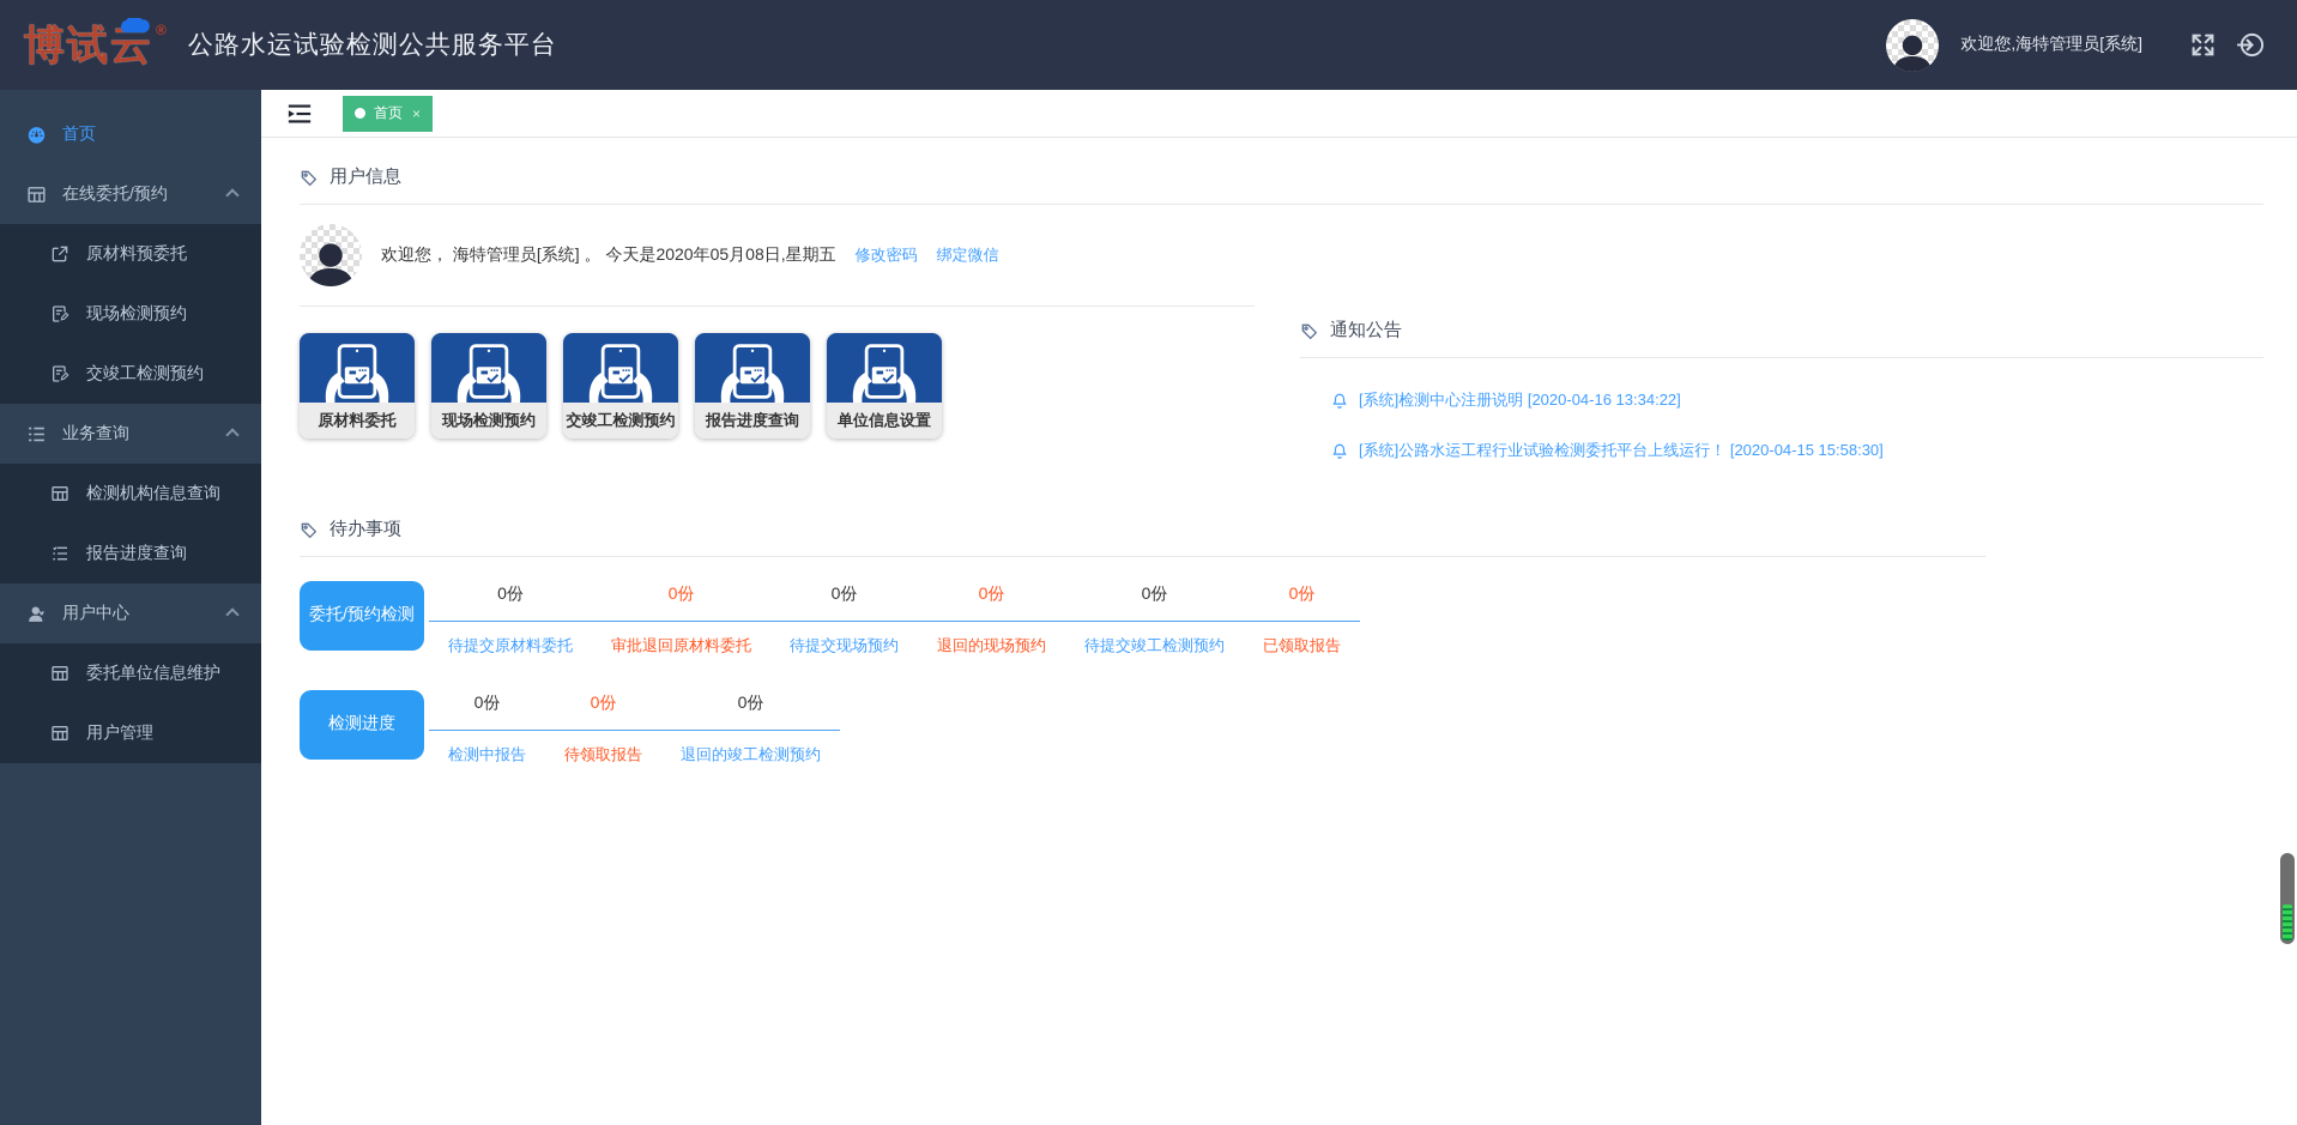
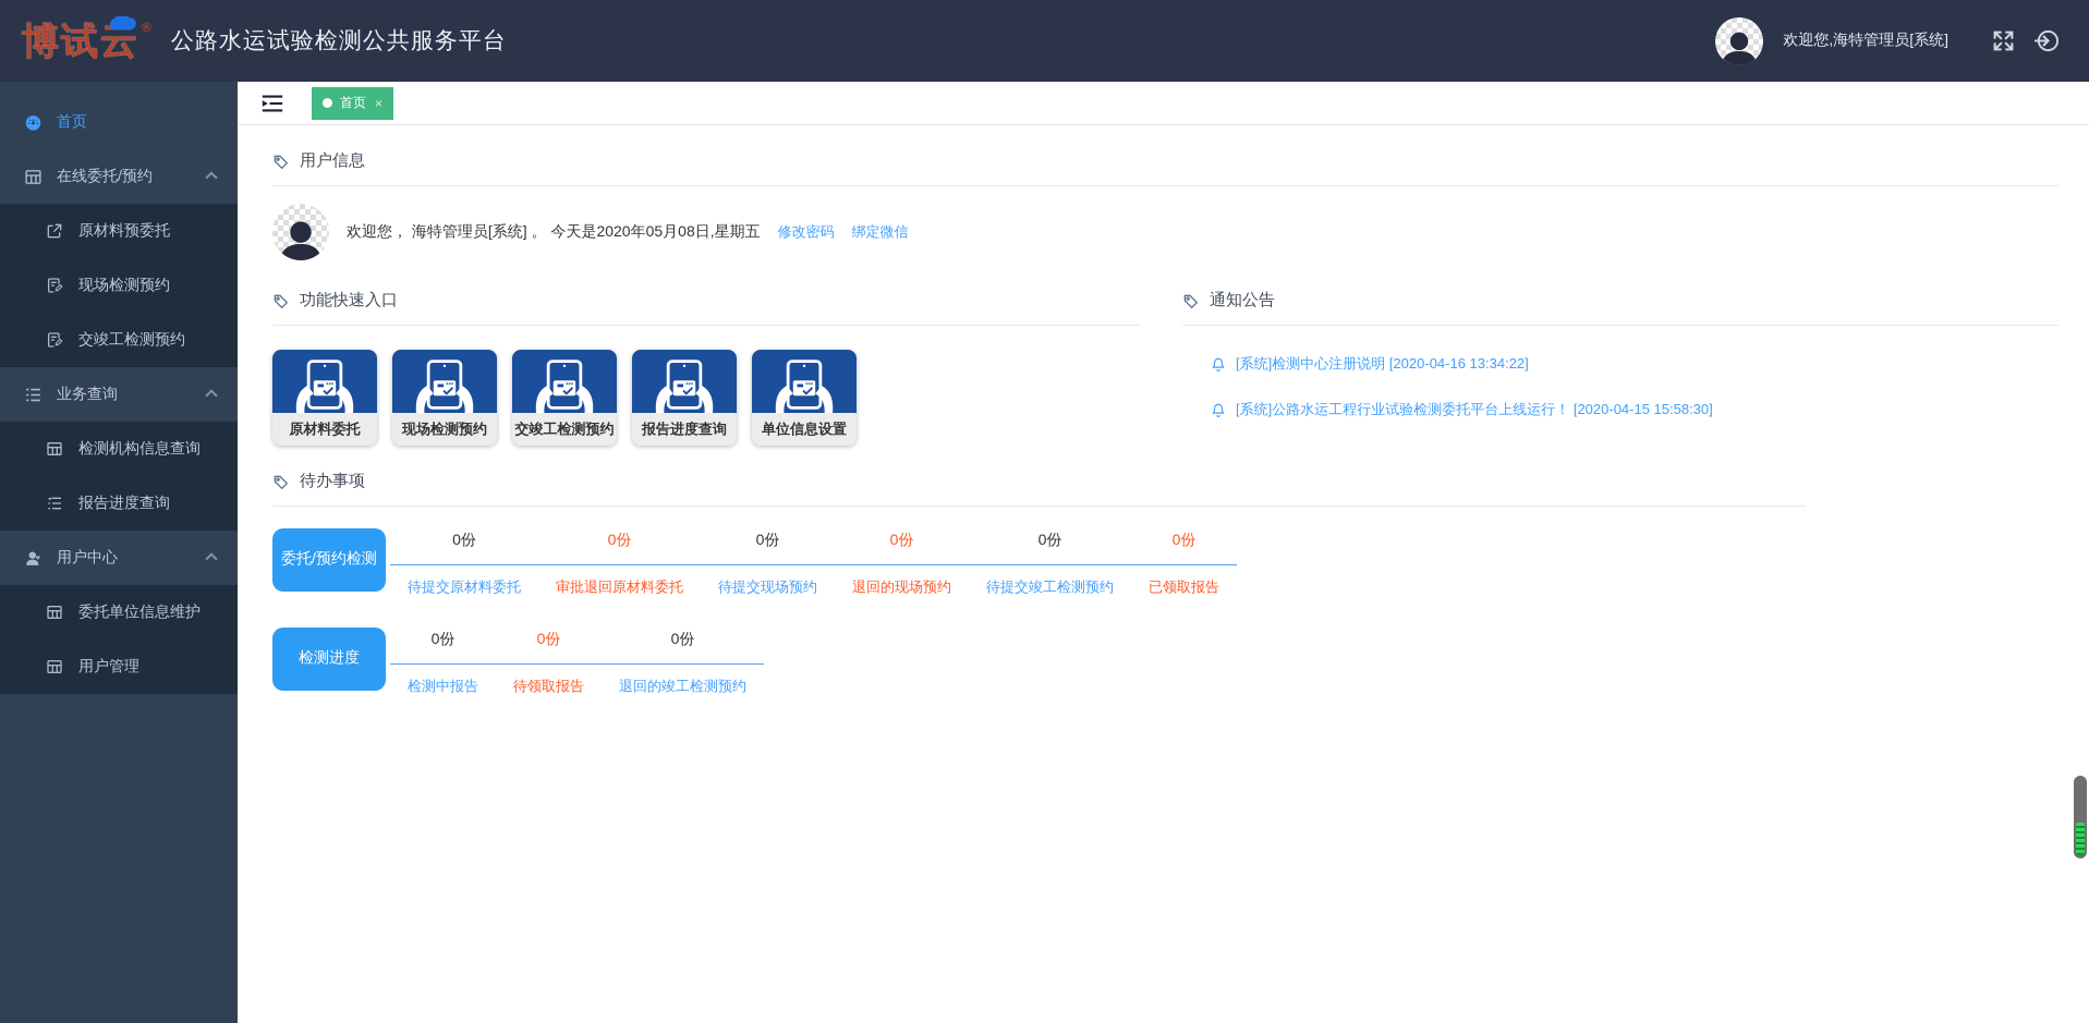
  博试云
  ®
  公路水运试验检测公共服务平台
  欢迎您,海特管理员[系统]
  首页
  在线委托/预约
  原材料预委托
  现场检测预约
  交竣工检测预约
  业务查询
  检测机构信息查询
  报告进度查询
  用户中心
  委托单位信息维护
  用户管理
  首页
  ×
  用户信息
  欢迎您， 海特管理员[系统] 。 今天是2020年05月08日,星期五
  修改密码
  绑定微信
+ 功能快速入口
  原材料委托
  现场检测预约
  交竣工检测预约
  报告进度查询
  单位信息设置
  通知公告
  [系统]检测中心注册说明 [2020-04-16 13:34:22]
  [系统]公路水运工程行业试验检测委托平台上线运行！ [2020-04-15 15:58:30]
  待办事项
  委托/预约检测
  0份
  待提交原材料委托
  0份
  审批退回原材料委托
  0份
  待提交现场预约
  0份
  退回的现场预约
  0份
  待提交竣工检测预约
  0份
  已领取报告
  检测进度
  0份
  检测中报告
  0份
  待领取报告
  0份
  退回的竣工检测预约
